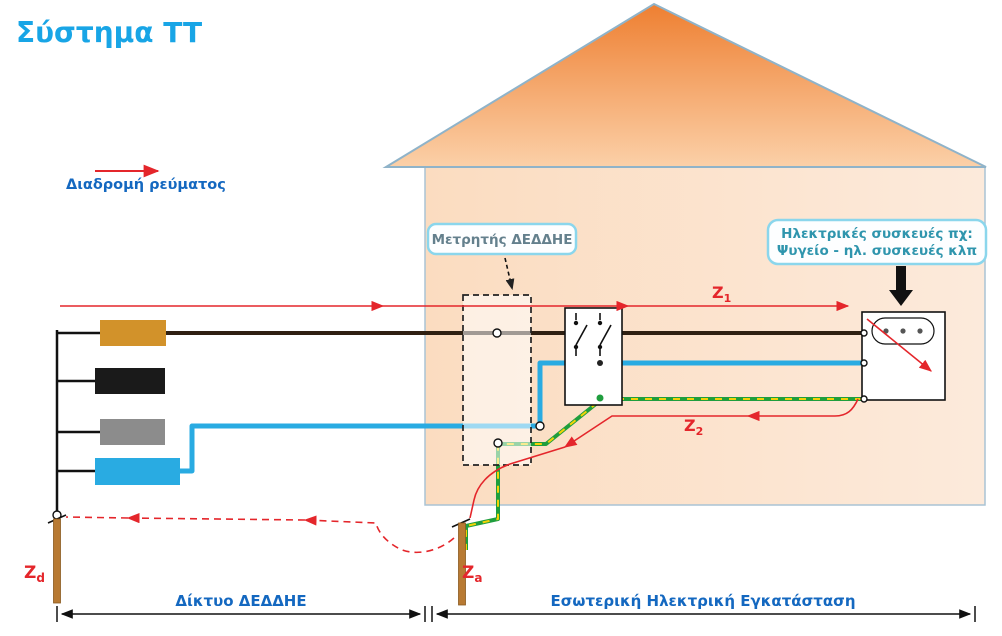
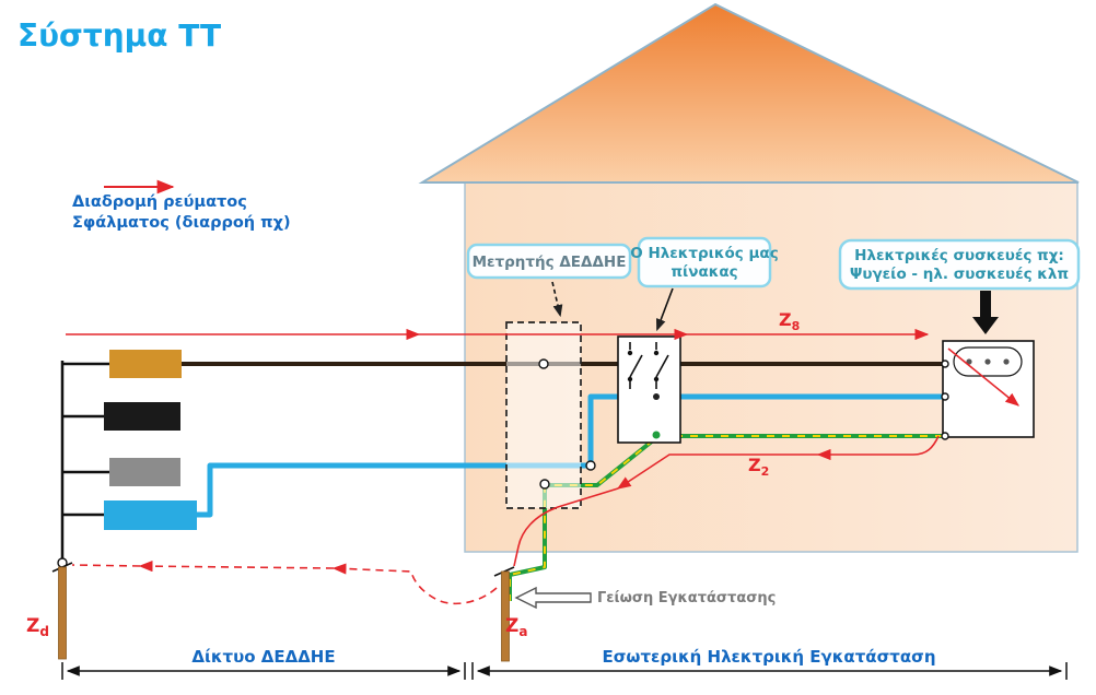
  Σύστημα TT
  Διαδρομή ρεύματος
+ Σφάλματος (διαρροή πχ)
  Μετρητής ΔΕΔΔΗΕ
+ Ο Ηλεκτρικός μας
+ πίνακας
  Ηλεκτρικές συσκευές πχ:
  Ψυγείο - ηλ. συσκευές κλπ
+ Γείωση Εγκατάστασης
- Z1
+ Z8
  Z2
  Za
  Zd
  Δίκτυο ΔΕΔΔΗΕ
  Εσωτερική Ηλεκτρική Εγκατάσταση
